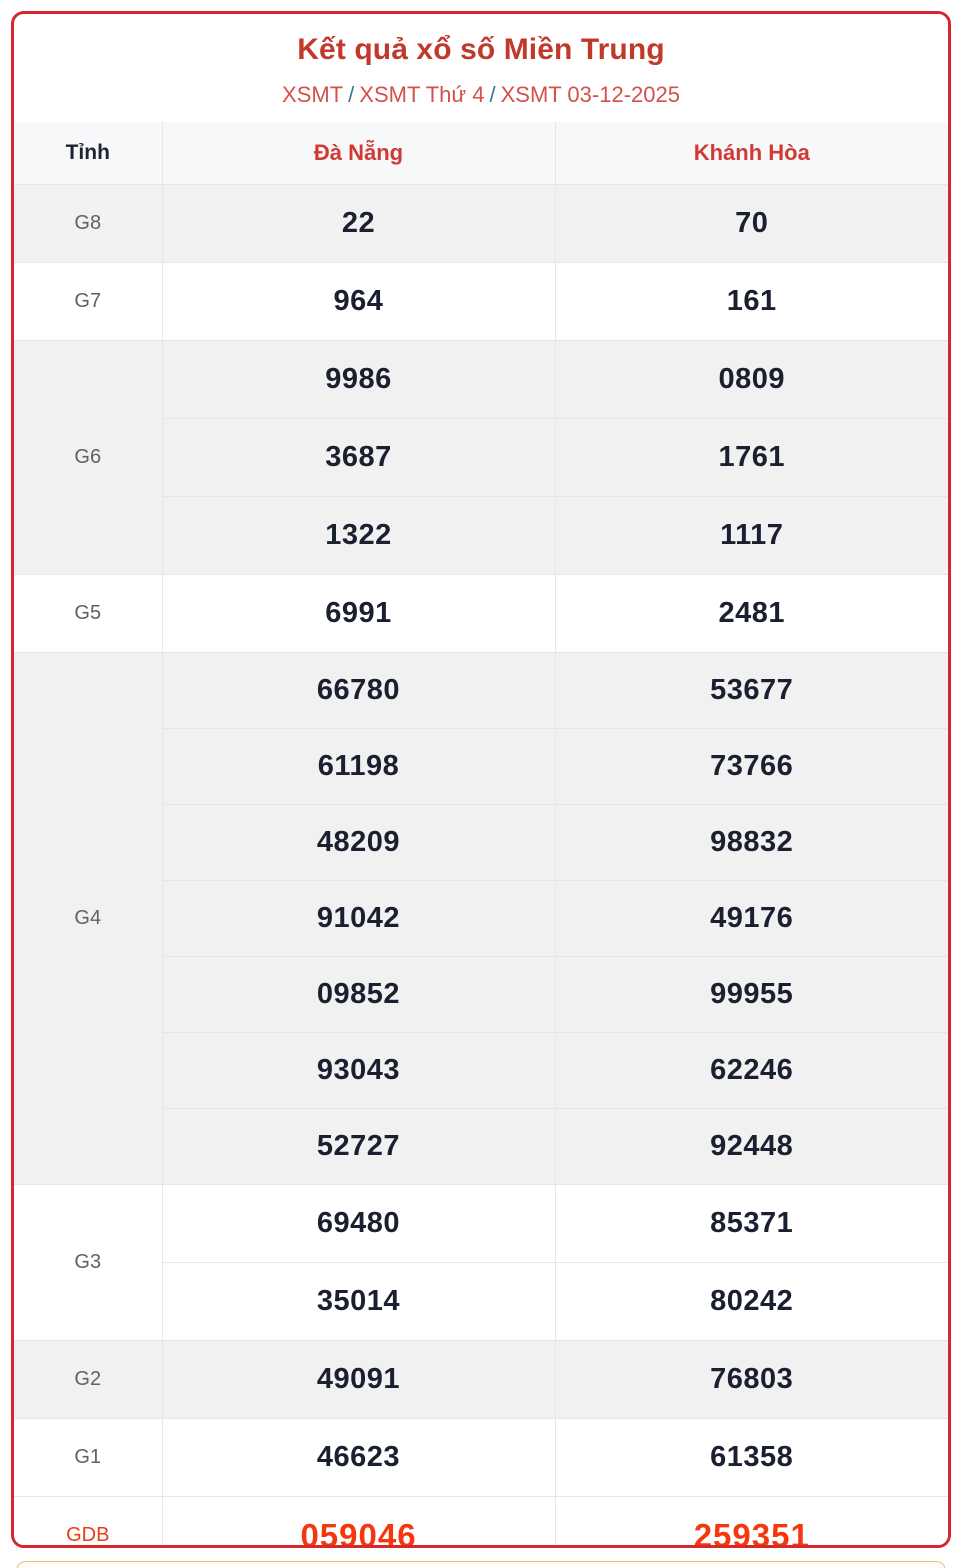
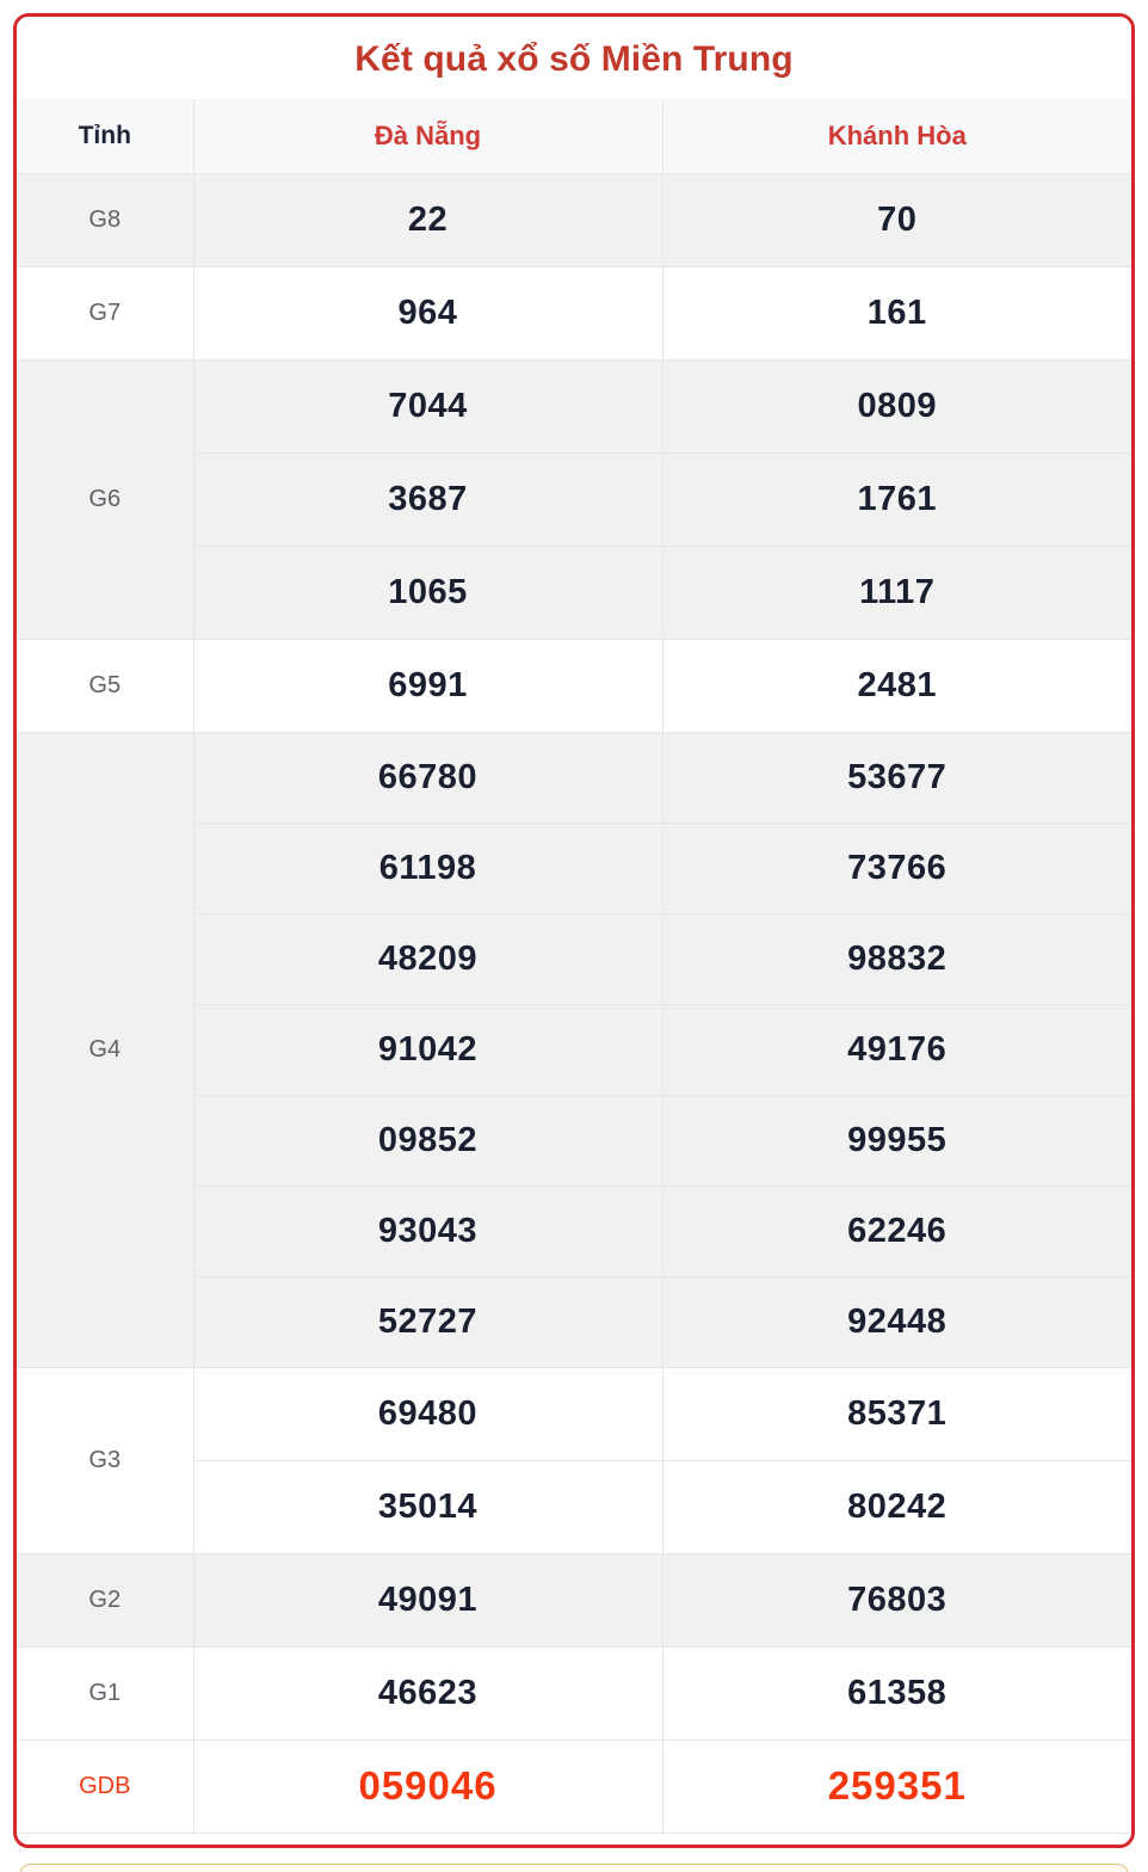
  Kết quả xổ số Miền Trung
- XSMT / XSMT Thứ 4 / XSMT 03-12-2025
  Tỉnh	Đà Nẵng	Khánh Hòa
  G8	22	70
  G7	964	161
- G6	9986	0809
+ G6	7044	0809
  3687	1761
- 1322	1117
+ 1065	1117
  G5	6991	2481
  G4	66780	53677
  61198	73766
  48209	98832
  91042	49176
  09852	99955
  93043	62246
  52727	92448
  G3	69480	85371
  35014	80242
  G2	49091	76803
  G1	46623	61358
  GDB	059046	259351
